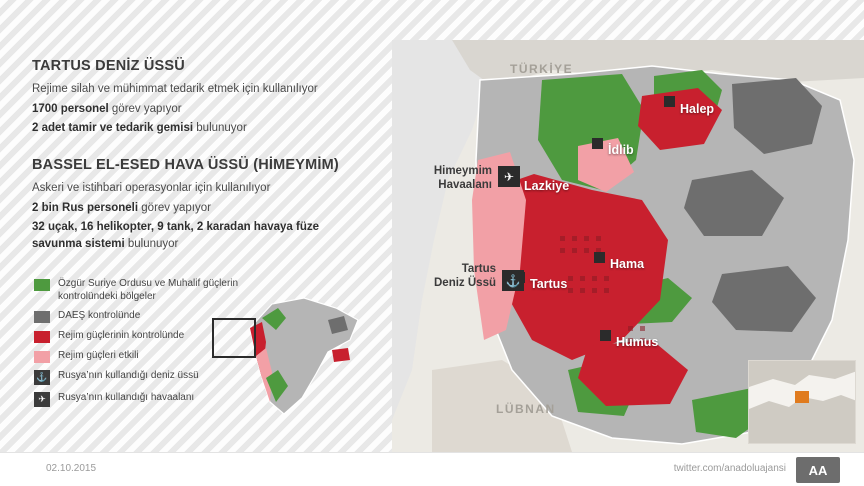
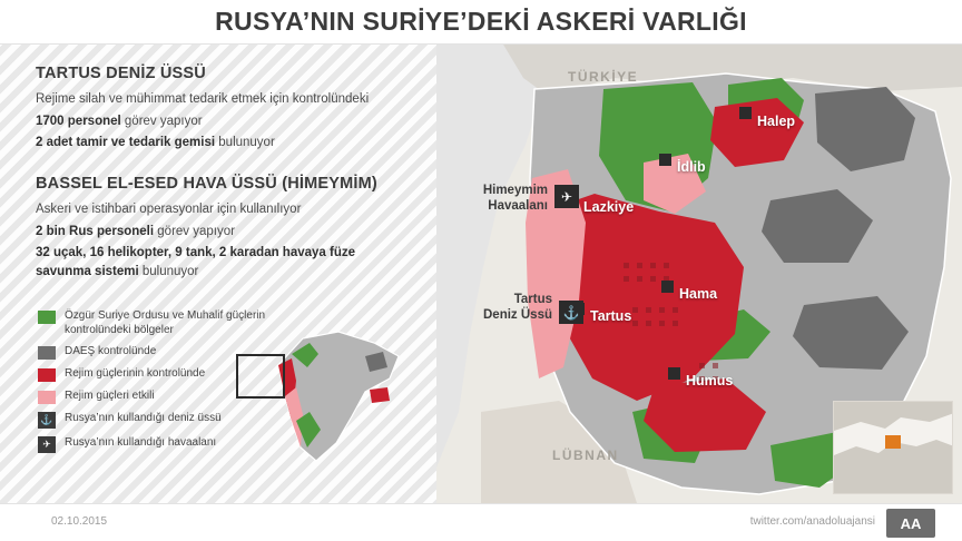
+ RUSYA’NIN SURİYE’DEKİ ASKERİ VARLIĞI
  TARTUS DENİZ ÜSSÜ
- Rejime silah ve mühimmat tedarik etmek için kullanılıyor
+ Rejime silah ve mühimmat tedarik etmek için kontrolündeki
  1700 personel görev yapıyor
  2 adet tamir ve tedarik gemisi bulunuyor
  BASSEL EL-ESED HAVA ÜSSÜ (HİMEYMİM)
  Askeri ve istihbari operasyonlar için kullanılıyor
  2 bin Rus personeli görev yapıyor
  32 uçak, 16 helikopter, 9 tank, 2 karadan havaya füze savunma sistemi bulunuyor
  Özgür Suriye Ordusu ve Muhalif güçlerin kontrolündeki bölgeler
  DAEŞ kontrolünde
  Rejim güçlerinin kontrolünde
  Rejim güçleri etkili
  ⚓
  Rusya’nın kullandığı deniz üssü
  ✈
  Rusya’nın kullandığı havaalanı
  TÜRKİYE
  LÜBNAN
  Halep
  İdlib
  Lazkiye
  Hama
  Tartus
  Humus
  Himeymim
  Havaalanı
  ✈
  Tartus
  Deniz Üssü
  ⚓
  02.10.2015
  twitter.com/anadoluajansi
  AA
